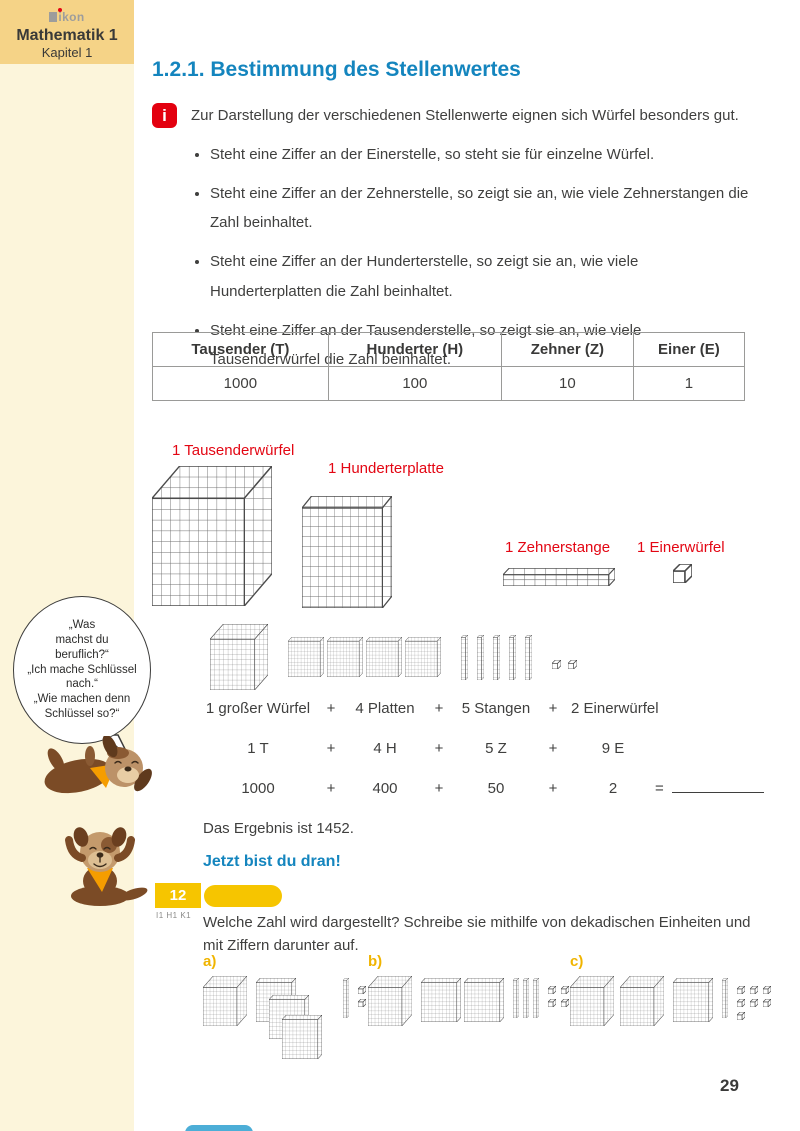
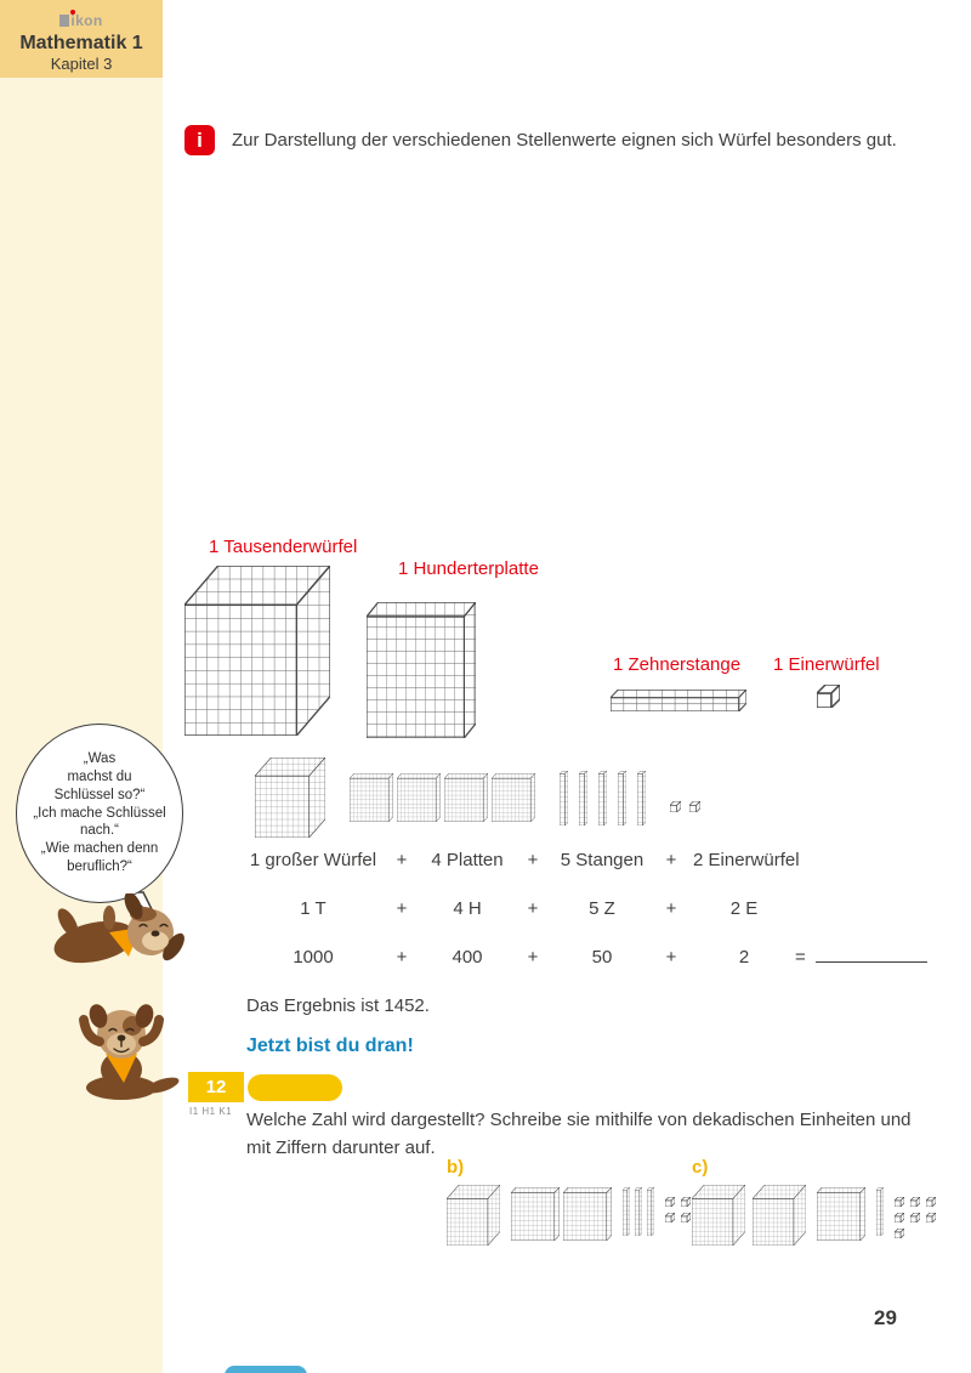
  ikon
  Mathematik 1
- Kapitel 1
+ Kapitel 3
- 1.2.1. Bestimmung des Stellenwertes
  i
  Zur Darstellung der verschiedenen Stellenwerte eignen sich Würfel besonders gut.
- Steht eine Ziffer an der Einerstelle, so steht sie für einzelne Würfel.
- Steht eine Ziffer an der Zehnerstelle, so zeigt sie an, wie viele Zehnerstangen die Zahl beinhaltet.
- Steht eine Ziffer an der Hunderterstelle, so zeigt sie an, wie viele Hunderterplatten die Zahl beinhaltet.
- Steht eine Ziffer an der Tausenderstelle, so zeigt sie an, wie viele Tausenderwürfel die Zahl beinhaltet.
- Tausender (T)	Hunderter (H)	Zehner (Z)	Einer (E)
- 1000	100	10	1
  1 Tausenderwürfel
  1 Hunderterplatte
  1 Zehnerstange
  1 Einerwürfel
  1 großer Würfel
  +
  4 Platten
  +
  5 Stangen
  +
  2 Einerwürfel
  1 T
  +
  4 H
  +
  5 Z
  +
- 9 E
+ 2 E
  1000
  +
  400
  +
  50
  +
  2
  =
  Das Ergebnis ist 1452.
  Jetzt bist du dran!
  12
  I1 H1 K1
  Welche Zahl wird dargestellt? Schreibe sie mithilfe von dekadischen Einheiten und mit Ziffern darunter auf.
- a)
  b)
  c)
  „Was
  machst du
- beruflich?“
+ Schlüssel so?“
  „Ich mache Schlüssel
  nach.“
  „Wie machen denn
- Schlüssel so?“
+ beruflich?“
  29
